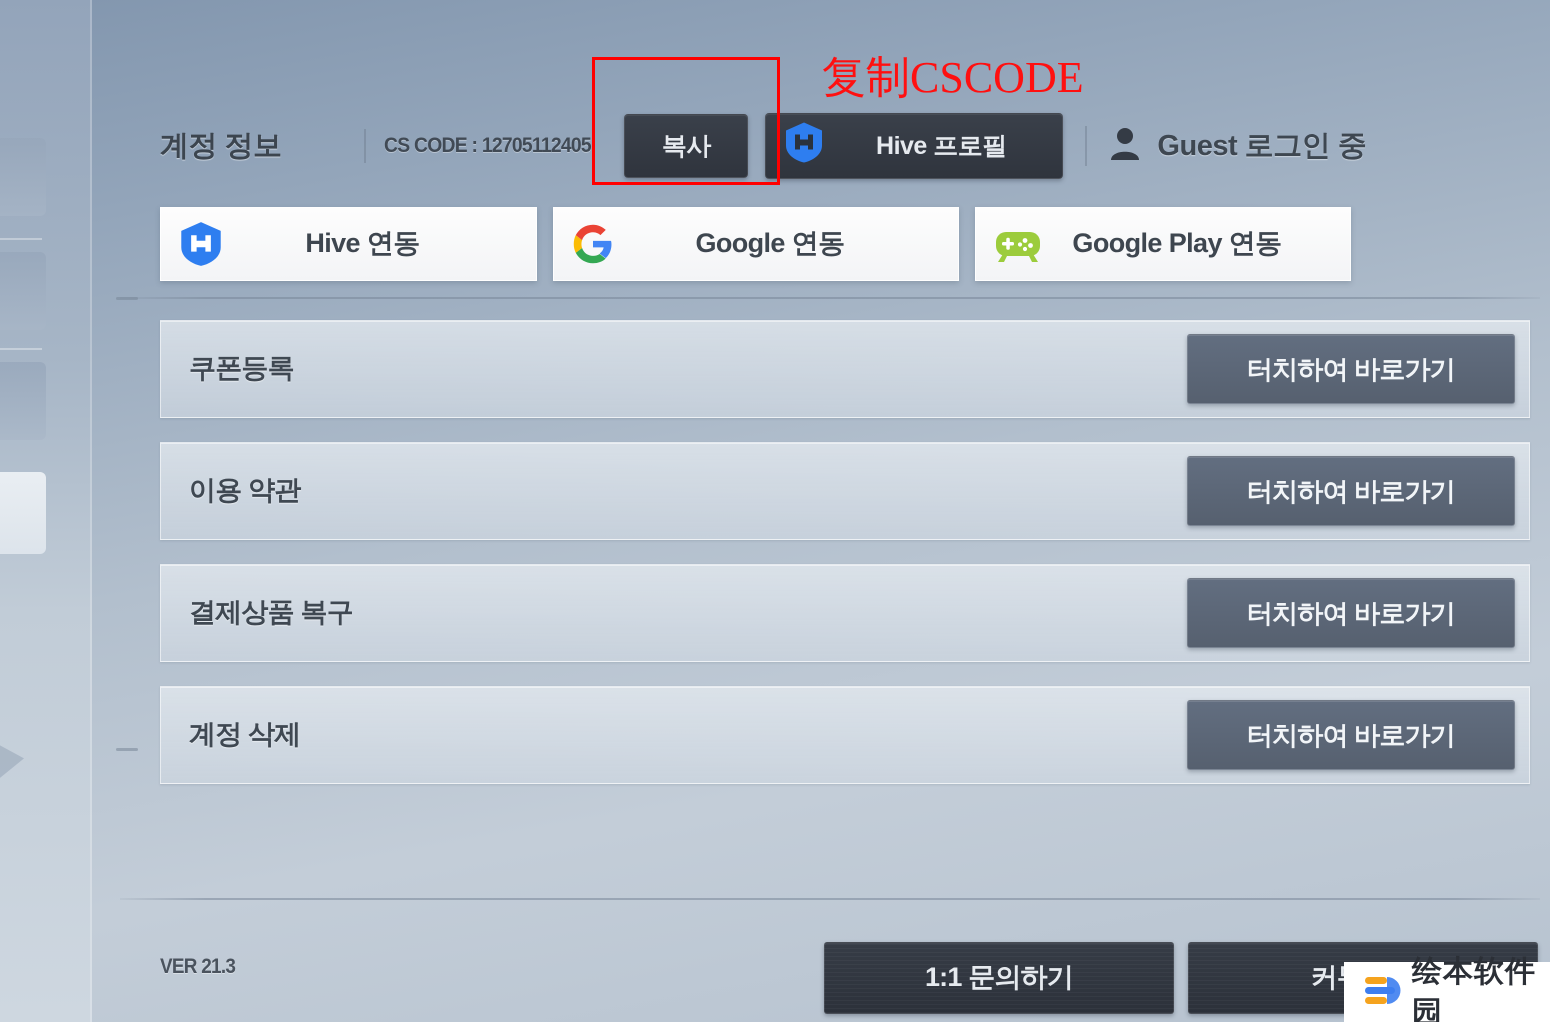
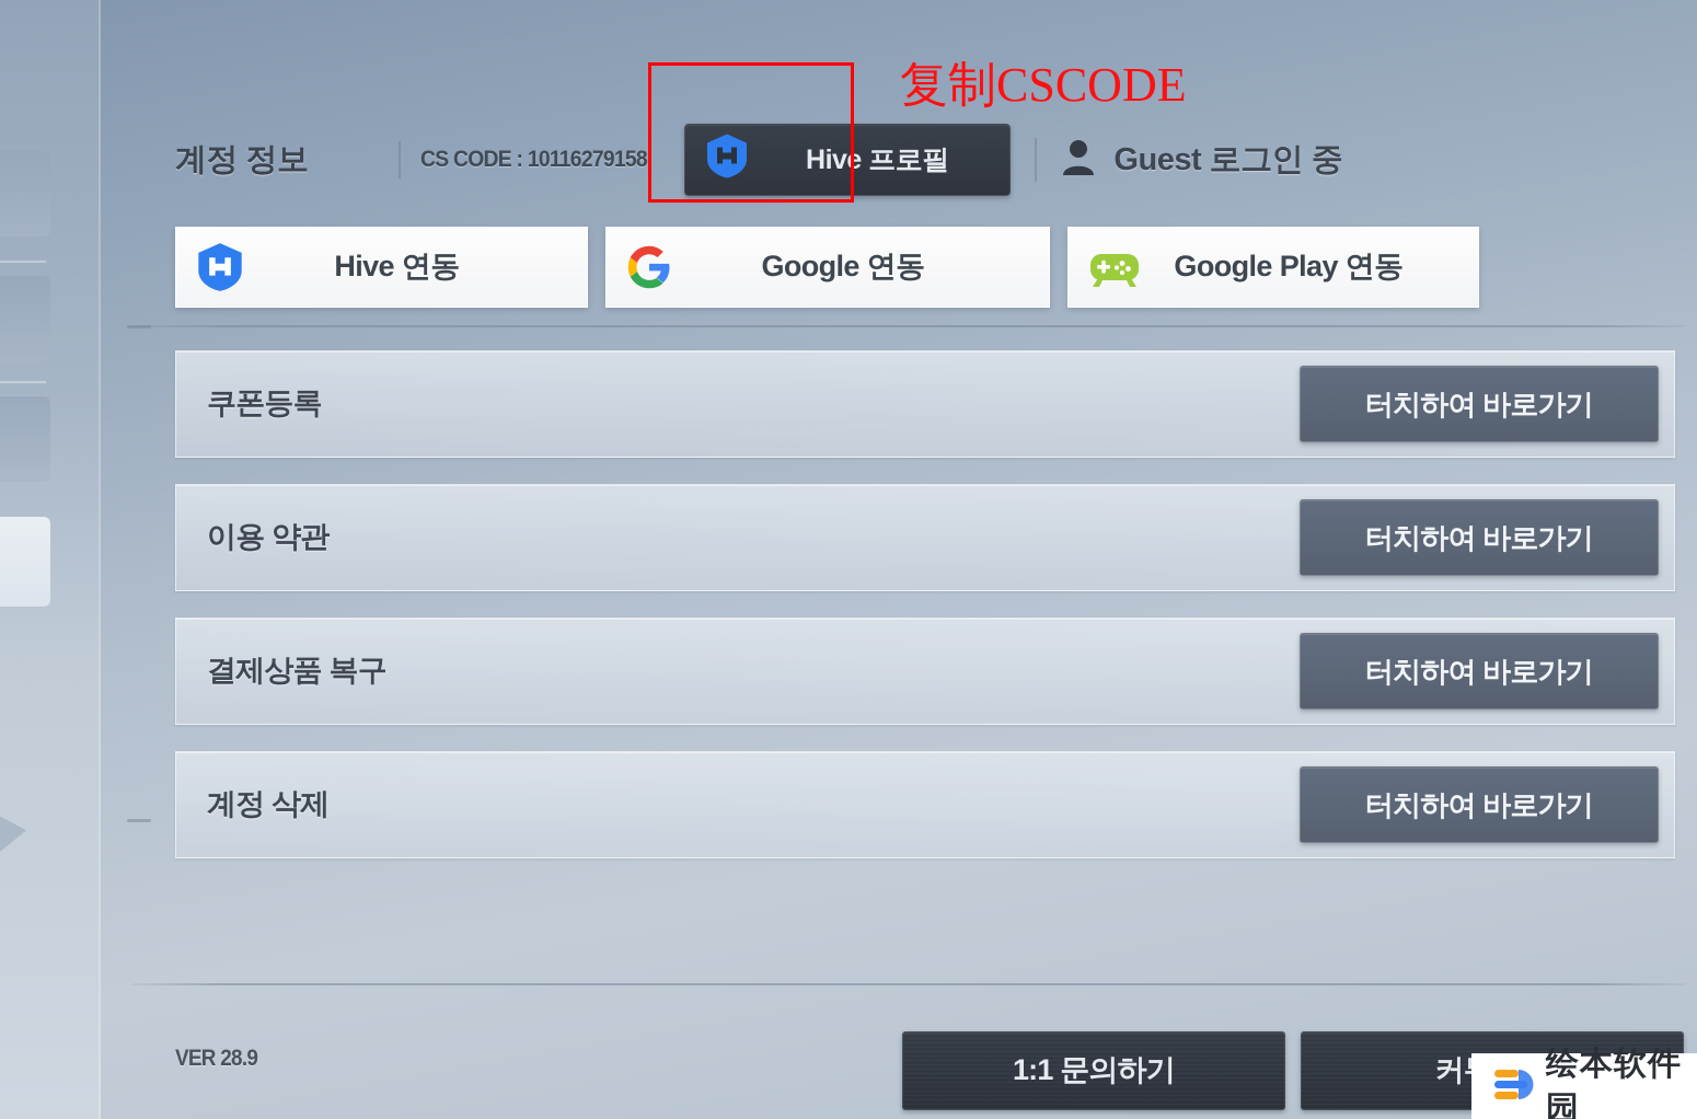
  계정 정보
- CS CODE : 12705112405
+ CS CODE : 10116279158
- 복사
  Hive 프로필
  Guest 로그인 중
  Hive 연동
  Google 연동
  Google Play 연동
  쿠폰등록
  터치하여 바로가기
  이용 약관
  터치하여 바로가기
  결제상품 복구
  터치하여 바로가기
  계정 삭제
  터치하여 바로가기
- VER 21.3
+ VER 28.9
  1:1 문의하기
  复制CSCODE
  绘本软件园
